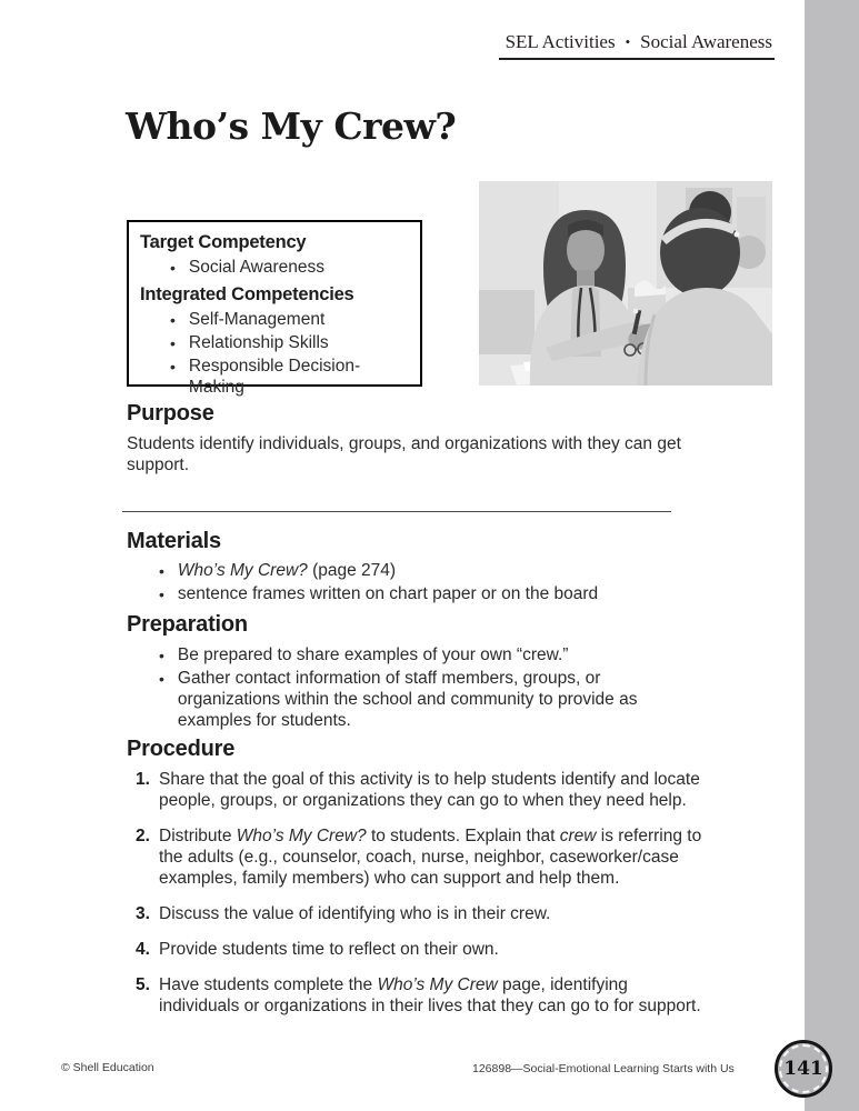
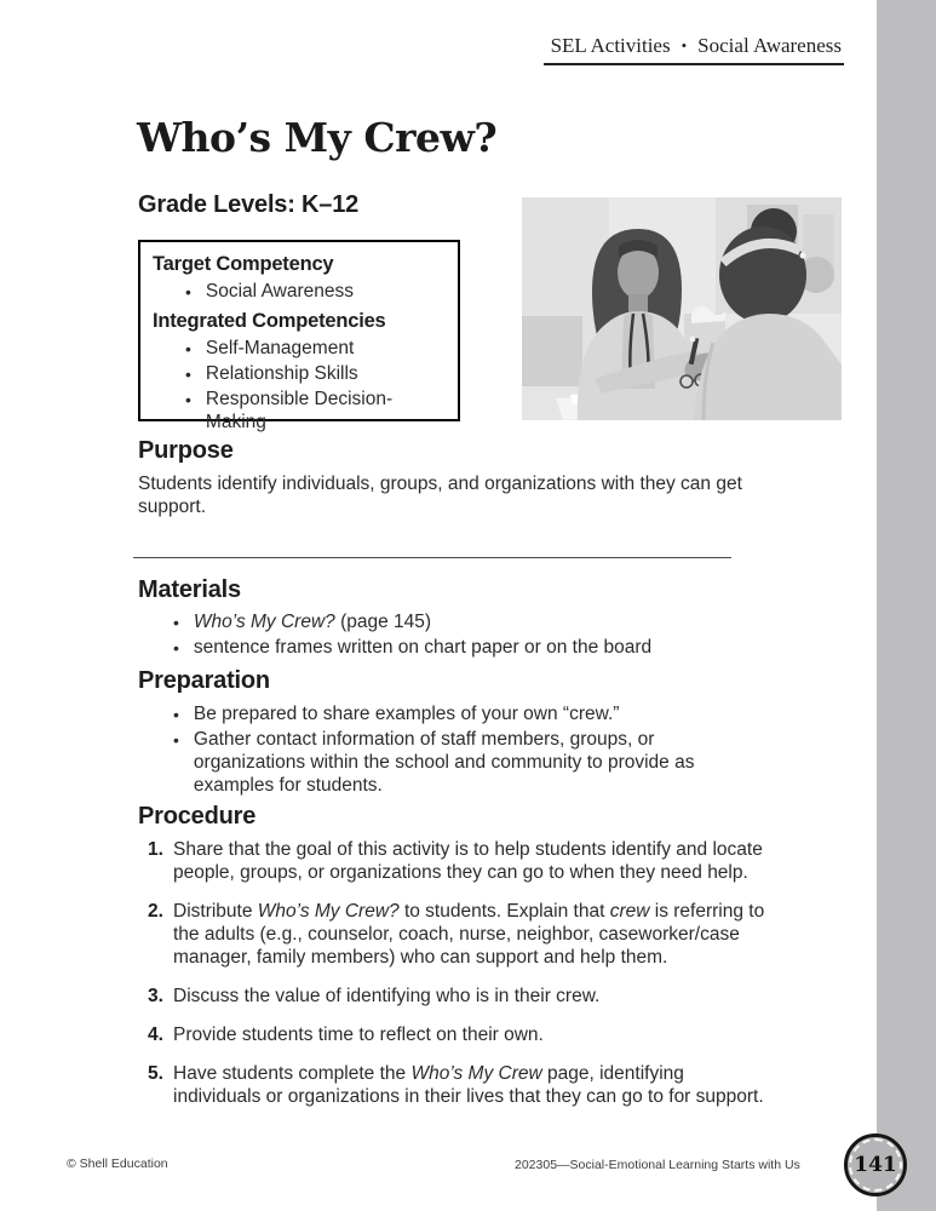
  SEL Activities • Social Awareness
  Who’s My Crew?
+ Grade Levels: K–12
  Target Competency
  •
  Social Awareness
  Integrated Competencies
  •
  Self-Management
  •
  Relationship Skills
  •
  Responsible Decision-Making
  Purpose
  Students identify individuals, groups, and organizations with they can get support.
  Materials
  •
- Who’s My Crew? (page 274)
+ Who’s My Crew? (page 145)
  •
  sentence frames written on chart paper or on the board
  Preparation
  •
  Be prepared to share examples of your own “crew.”
  •
  Gather contact information of staff members, groups, or organizations within the school and community to provide as examples for students.
  Procedure
  1.
  Share that the goal of this activity is to help students identify and locate people, groups, or organizations they can go to when they need help.
  2.
- Distribute Who’s My Crew? to students. Explain that crew is referring to the adults (e.g., counselor, coach, nurse, neighbor, caseworker/case examples, family members) who can support and help them.
+ Distribute Who’s My Crew? to students. Explain that crew is referring to the adults (e.g., counselor, coach, nurse, neighbor, caseworker/case manager, family members) who can support and help them.
  3.
  Discuss the value of identifying who is in their crew.
  4.
  Provide students time to reflect on their own.
  5.
  Have students complete the Who’s My Crew page, identifying individuals or organizations in their lives that they can go to for support.
  © Shell Education
- 126898—Social-Emotional Learning Starts with Us
+ 202305—Social-Emotional Learning Starts with Us
  141
